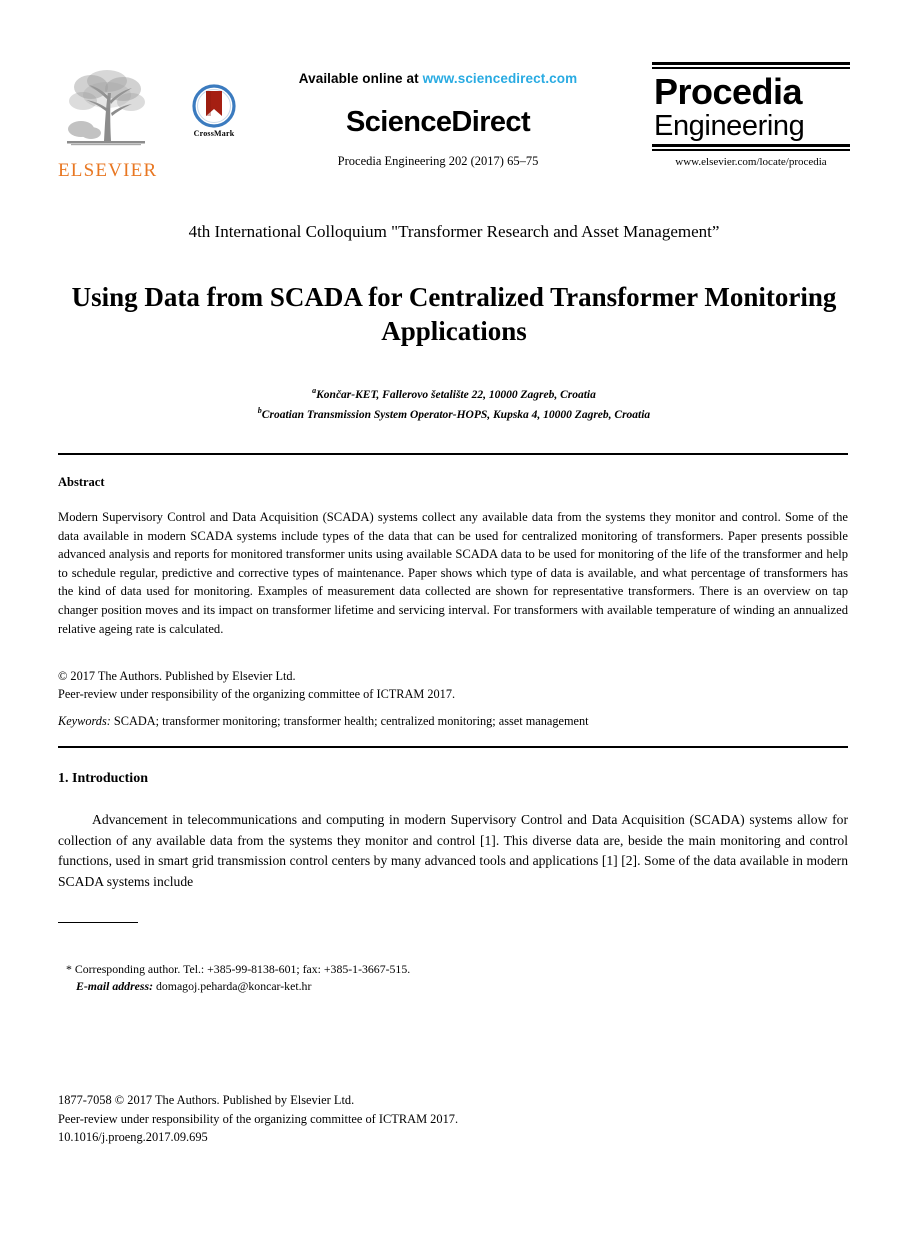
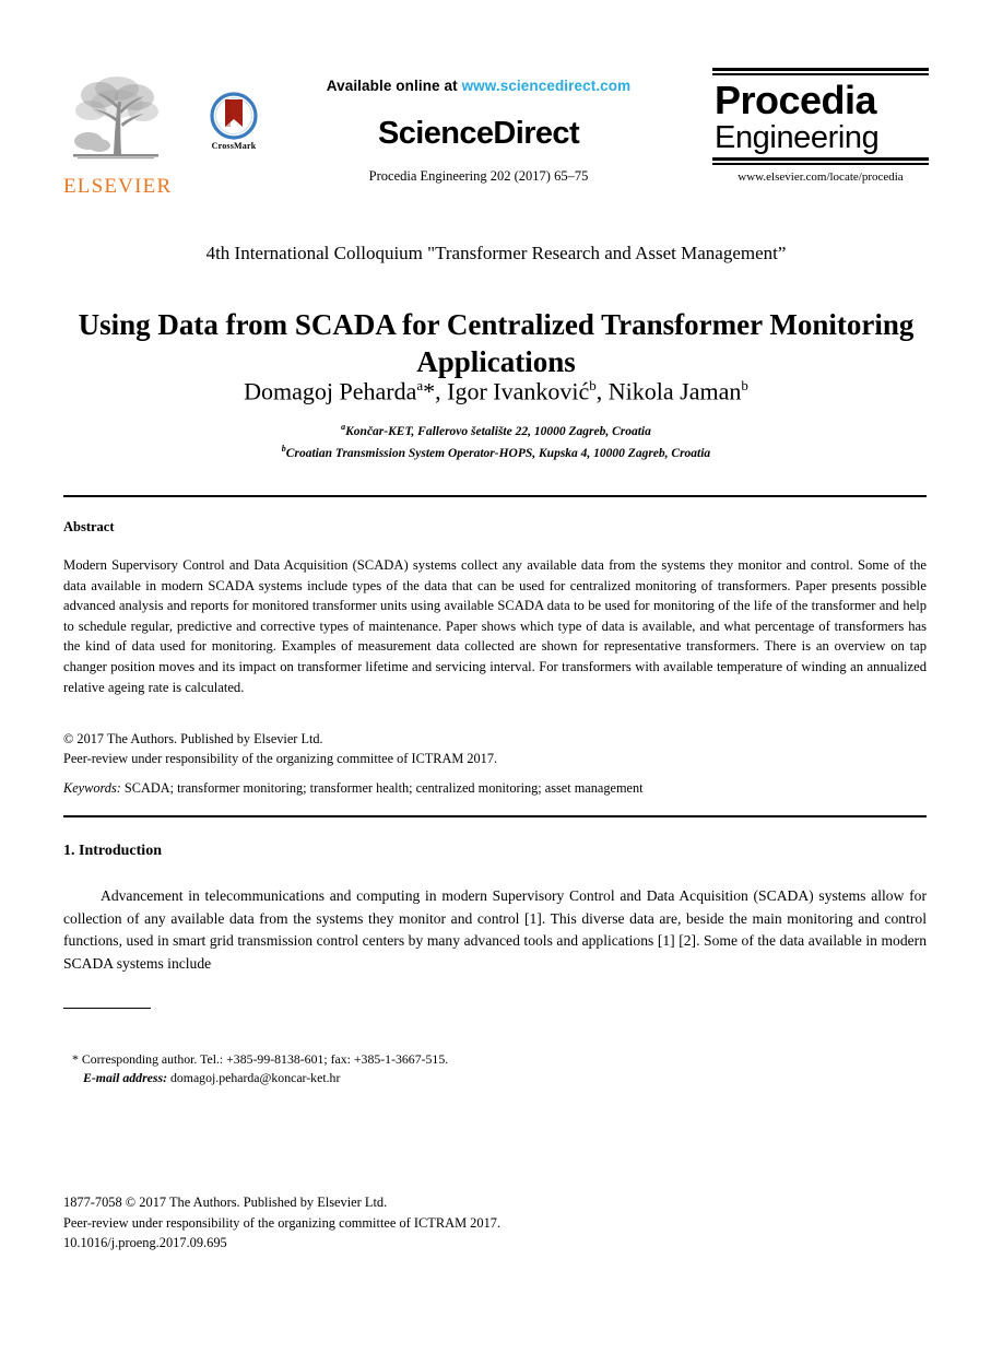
  ELSEVIER
  CrossMark
  Available online at www.sciencedirect.com
  ScienceDirect
  Procedia Engineering 202 (2017) 65–75
  Procedia
  Engineering
  www.elsevier.com/locate/procedia
  4th International Colloquium "Transformer Research and Asset Management”
  Using Data from SCADA for Centralized Transformer Monitoring Applications
+ Domagoj Pehardaa*, Igor Ivankovićb, Nikola Jamanb
  aKončar-KET, Fallerovo šetalište 22, 10000 Zagreb, Croatia
  bCroatian Transmission System Operator-HOPS, Kupska 4, 10000 Zagreb, Croatia
  Abstract
  Modern Supervisory Control and Data Acquisition (SCADA) systems collect any available data from the systems they monitor and control. Some of the data available in modern SCADA systems include types of the data that can be used for centralized monitoring of transformers. Paper presents possible advanced analysis and reports for monitored transformer units using available SCADA data to be used for monitoring of the life of the transformer and help to schedule regular, predictive and corrective types of maintenance. Paper shows which type of data is available, and what percentage of transformers has the kind of data used for monitoring. Examples of measurement data collected are shown for representative transformers. There is an overview on tap changer position moves and its impact on transformer lifetime and servicing interval. For transformers with available temperature of winding an annualized relative ageing rate is calculated.
  © 2017 The Authors. Published by Elsevier Ltd.
  Peer-review under responsibility of the organizing committee of ICTRAM 2017.
  Keywords: SCADA; transformer monitoring; transformer health; centralized monitoring; asset management
  1. Introduction
  Advancement in telecommunications and computing in modern Supervisory Control and Data Acquisition (SCADA) systems allow for collection of any available data from the systems they monitor and control [1]. This diverse data are, beside the main monitoring and control functions, used in smart grid transmission control centers by many advanced tools and applications [1] [2]. Some of the data available in modern SCADA systems include
  * Corresponding author. Tel.: +385-99-8138-601; fax: +385-1-3667-515.
  E-mail address: domagoj.peharda@koncar-ket.hr
  1877-7058 © 2017 The Authors. Published by Elsevier Ltd.
  Peer-review under responsibility of the organizing committee of ICTRAM 2017.
  10.1016/j.proeng.2017.09.695
